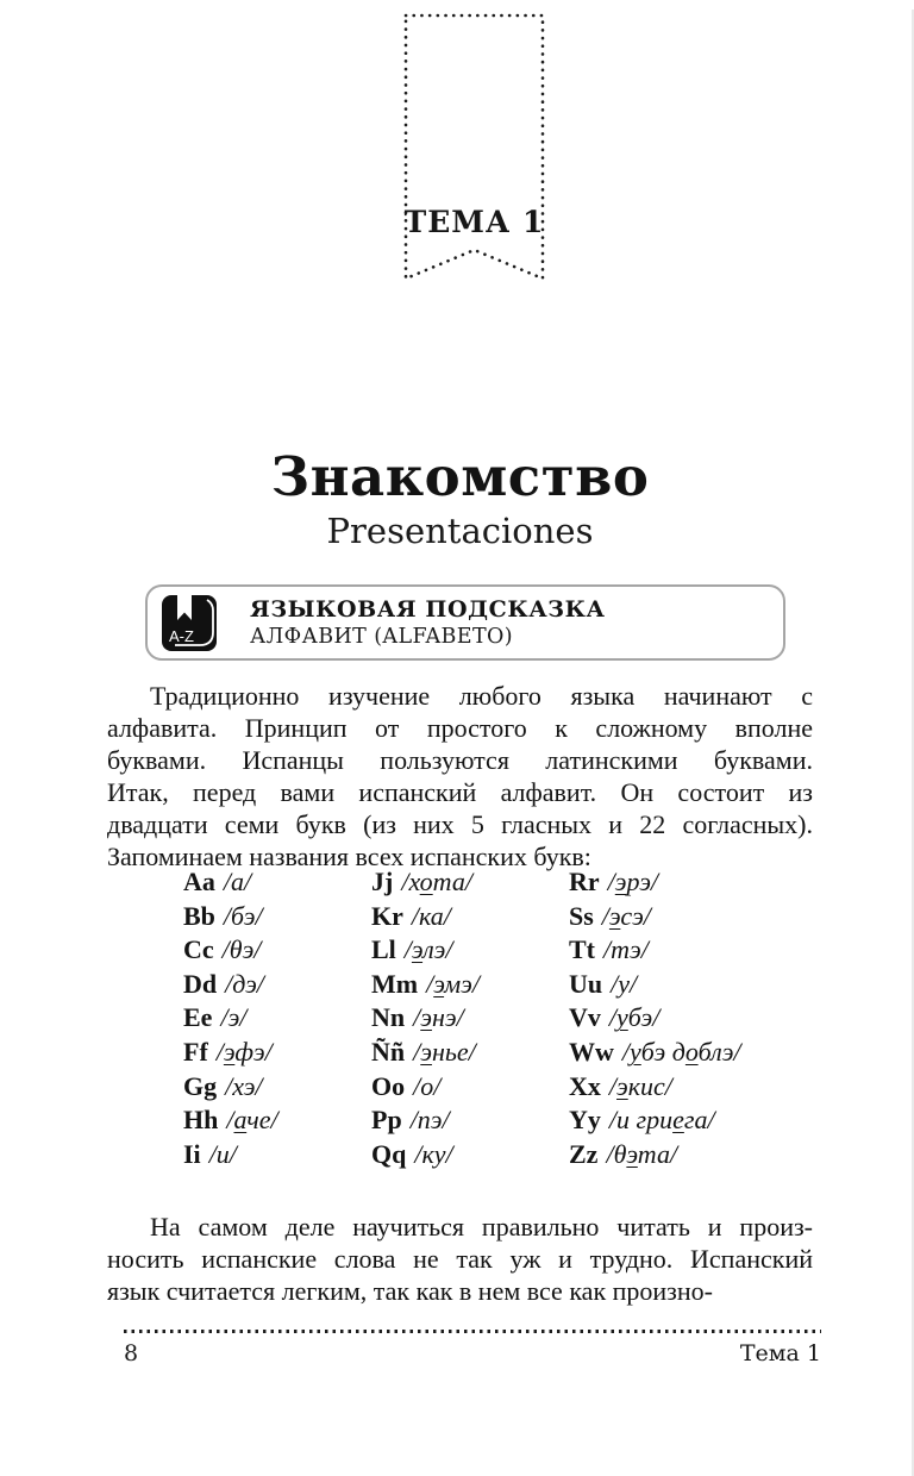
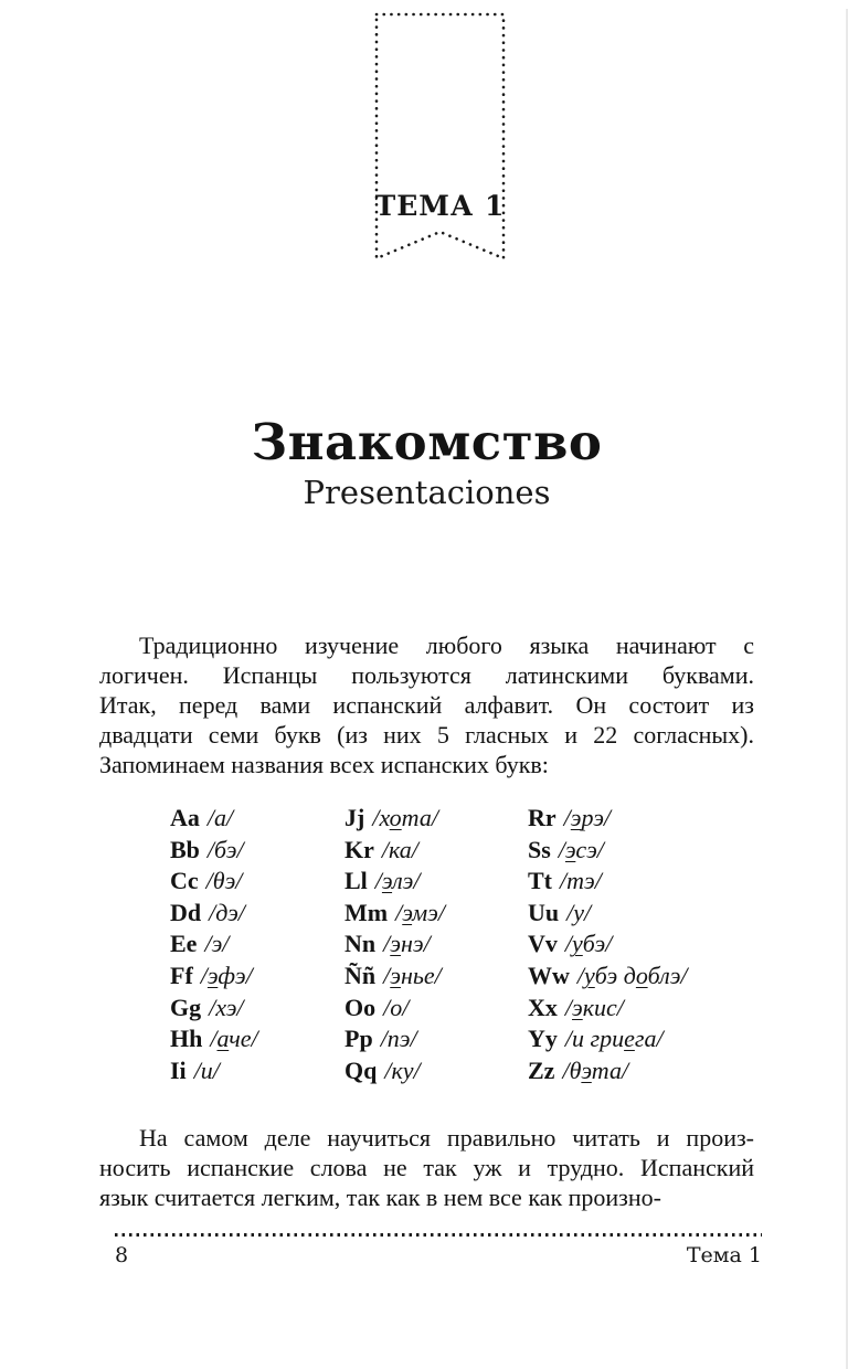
  ТЕМА 1
  Знакомство
  Presentaciones
- A-Z
- ЯЗЫКОВАЯ ПОДСКАЗКА
- АЛФАВИТ (ALFABETO)
  Традиционно изучение любого языка начинают с
- алфавита. Принцип от простого к сложному вполне
- буквами. Испанцы пользуются латинскими буквами.
+ логичен. Испанцы пользуются латинскими буквами.
  Итак, перед вами испанский алфавит. Он состоит из
  двадцати семи букв (из них 5 гласных и 22 согласных).
  Запоминаем названия всех испанских букв:
  Aa /а/
  Bb /бэ/
  Cc /θэ/
  Dd /дэ/
  Ee /э/
  Ff /эфэ/
  Gg /хэ/
  Hh /аче/
  Ii /и/
  Jj /хота/
  Kr /ка/
  Ll /элэ/
  Mm /эмэ/
  Nn /энэ/
  Ññ /энье/
  Oo /о/
  Pp /пэ/
  Qq /ку/
  Rr /эрэ/
  Ss /эсэ/
  Tt /тэ/
  Uu /у/
  Vv /убэ/
  Ww /убэ доблэ/
  Xx /экис/
  Yy /и гриега/
  Zz /θэта/
  На самом деле научиться правильно читать и произ-
  носить испанские слова не так уж и трудно. Испанский
  язык считается легким, так как в нем все как произно-
  8
  Тема 1
